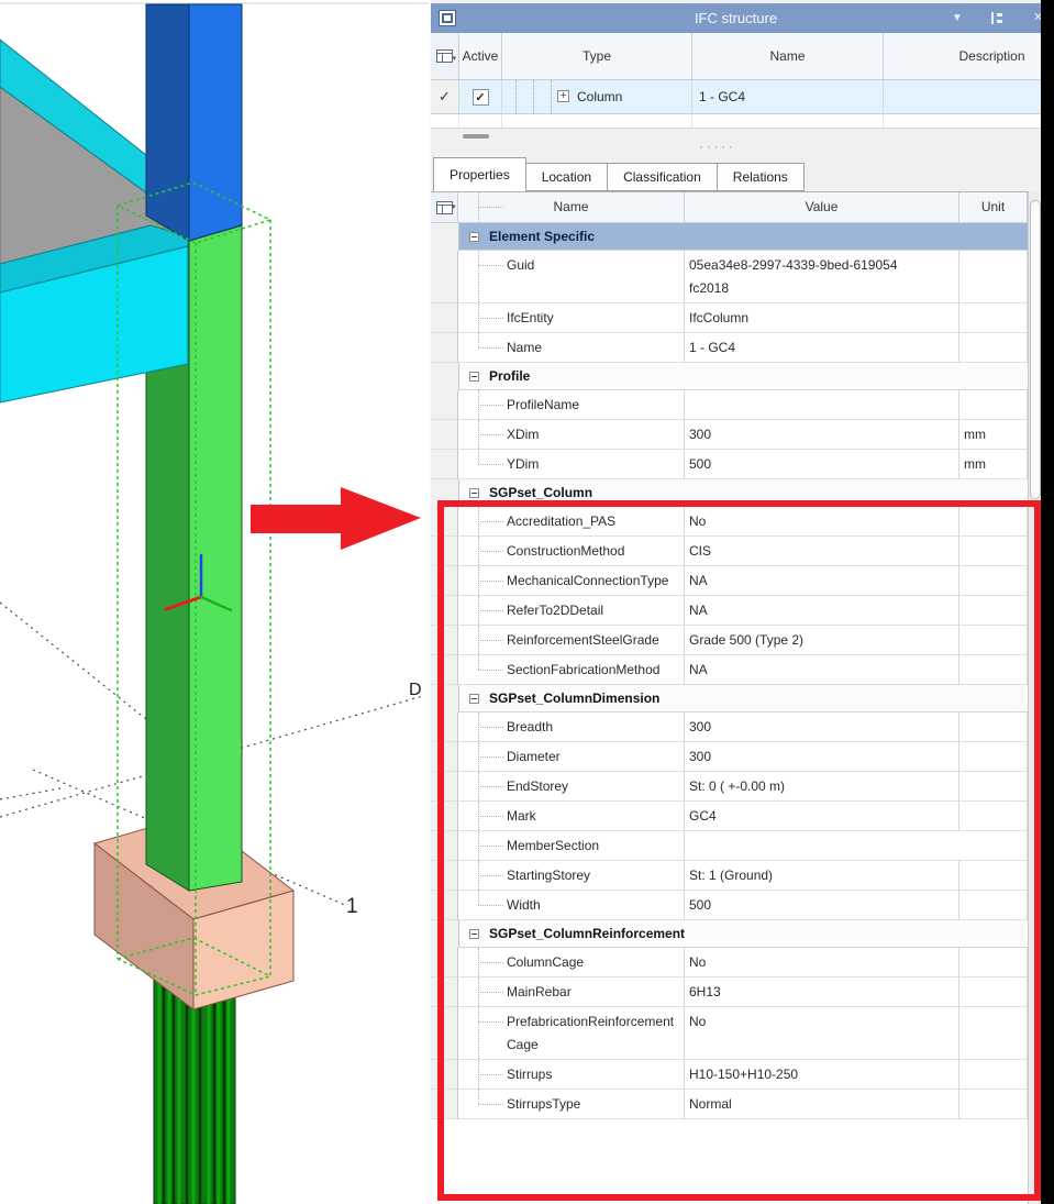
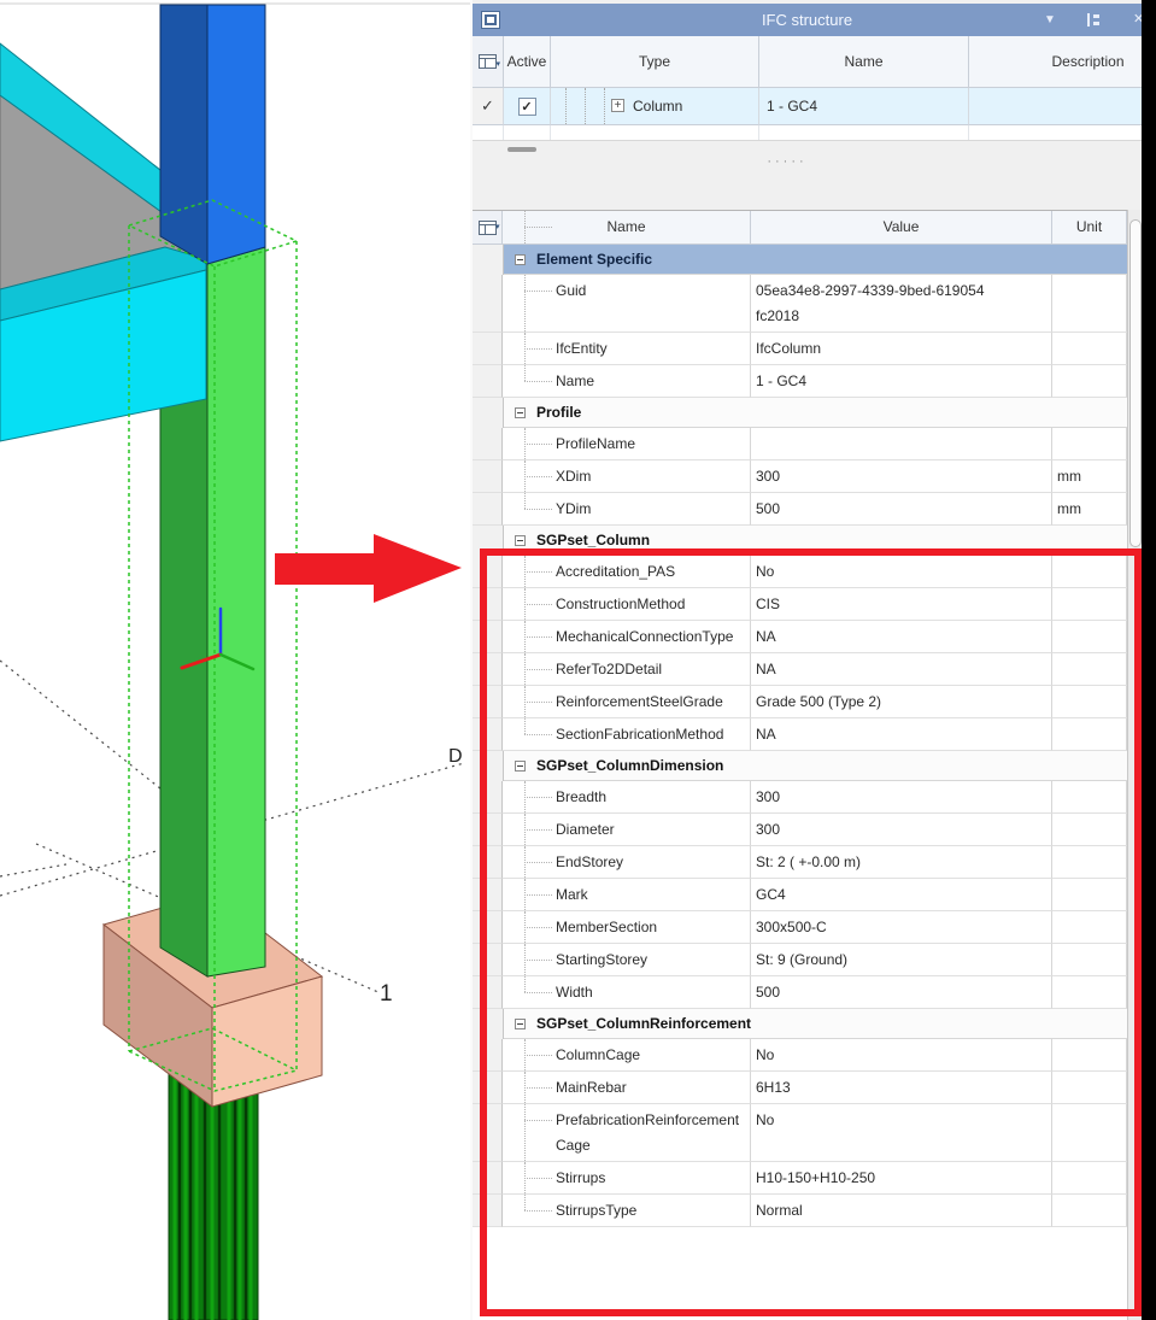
  D
  1
  IFC structure
  ▼
  ✕
  Active
  Type
  Name
  Description
  ✓
  ✓
  +
  Column
  1 - GC4
  ·····
- Properties
- Location
- Classification
- Relations
  Name
  Value
  Unit
  Element Specific
  Guid
  05ea34e8-2997-4339-9bed-619054fc2018
  IfcEntity
  IfcColumn
  Name
  1 - GC4
  Profile
  ProfileName
  XDim
  300
  mm
  YDim
  500
  mm
  SGPset_Column
  Accreditation_PAS
  No
  ConstructionMethod
  CIS
  MechanicalConnectionType
  NA
  ReferTo2DDetail
  NA
  ReinforcementSteelGrade
  Grade 500 (Type 2)
  SectionFabricationMethod
  NA
  SGPset_ColumnDimension
  Breadth
  300
  Diameter
  300
  EndStorey
- St: 0 ( +-0.00 m)
+ St: 2 ( +-0.00 m)
  Mark
  GC4
  MemberSection
+ 300x500-C
  StartingStorey
- St: 1 (Ground)
+ St: 9 (Ground)
  Width
  500
  SGPset_ColumnReinforcement
  ColumnCage
  No
  MainRebar
  6H13
  PrefabricationReinforcementCage
  No
  Stirrups
  H10-150+H10-250
  StirrupsType
  Normal
